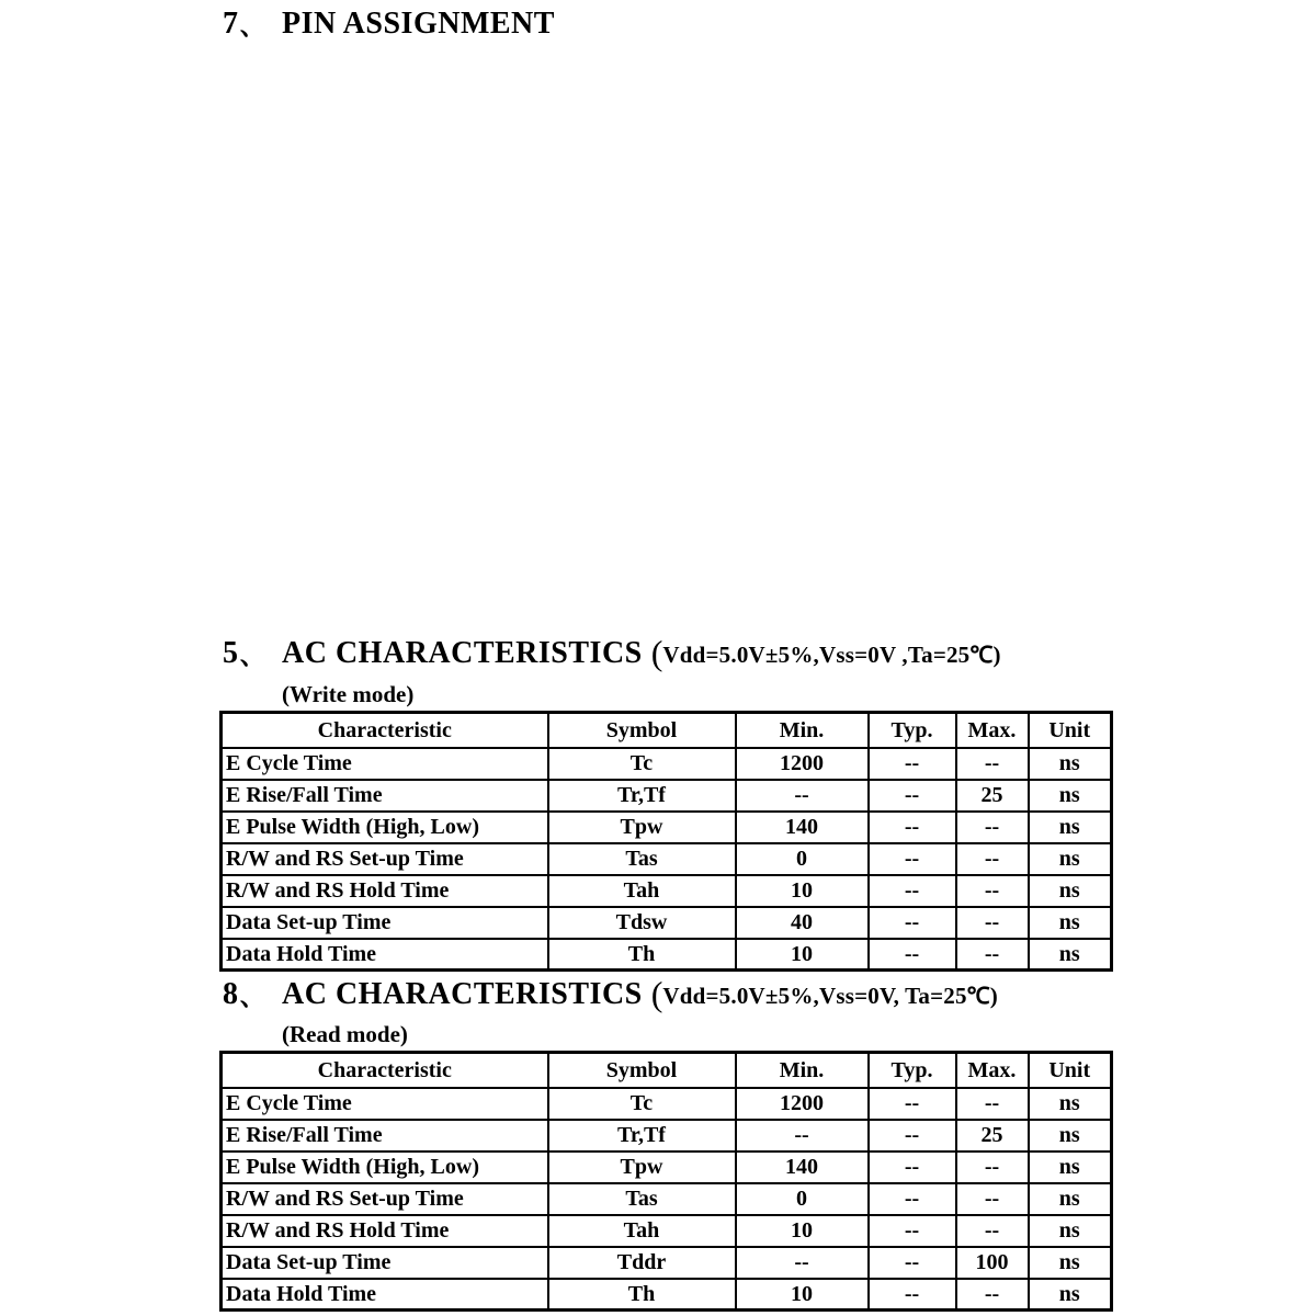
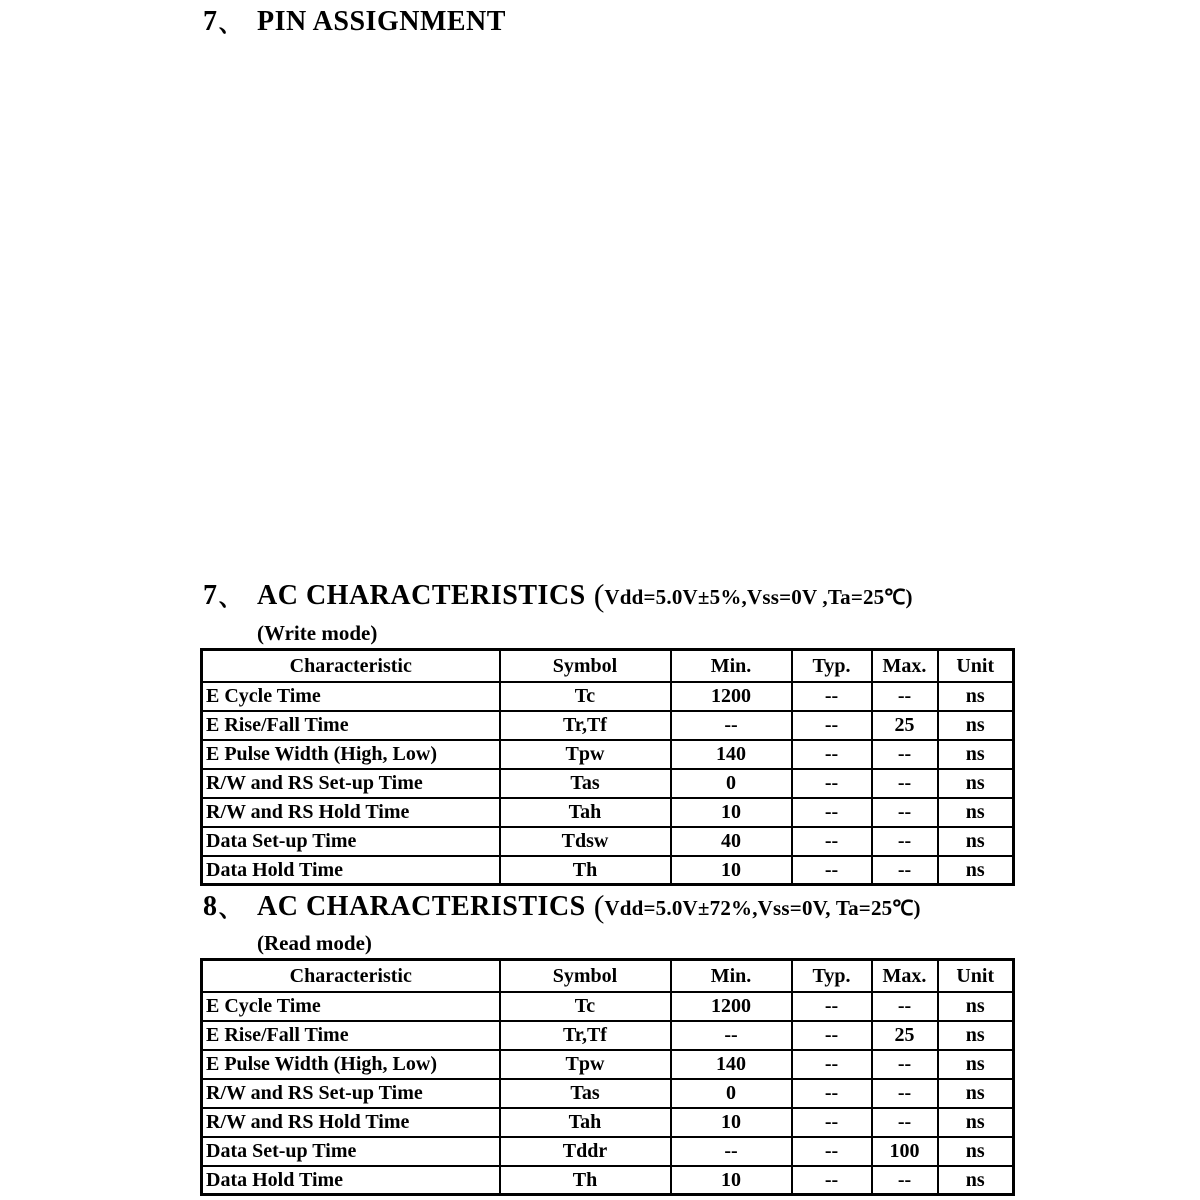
  7、 PIN ASSIGNMENT
- 5、 AC CHARACTERISTICS (Vdd=5.0V±5%,Vss=0V ,Ta=25℃)
+ 7、 AC CHARACTERISTICS (Vdd=5.0V±5%,Vss=0V ,Ta=25℃)
  (Write mode)
  Characteristic	Symbol	Min.	Typ.	Max.	Unit
  E Cycle Time	Tc	1200	--	--	ns
  E Rise/Fall Time	Tr,Tf	--	--	25	ns
  E Pulse Width (High, Low)	Tpw	140	--	--	ns
  R/W and RS Set-up Time	Tas	0	--	--	ns
  R/W and RS Hold Time	Tah	10	--	--	ns
  Data Set-up Time	Tdsw	40	--	--	ns
  Data Hold Time	Th	10	--	--	ns
- 8、 AC CHARACTERISTICS (Vdd=5.0V±5%,Vss=0V, Ta=25℃)
+ 8、 AC CHARACTERISTICS (Vdd=5.0V±72%,Vss=0V, Ta=25℃)
  (Read mode)
  Characteristic	Symbol	Min.	Typ.	Max.	Unit
  E Cycle Time	Tc	1200	--	--	ns
  E Rise/Fall Time	Tr,Tf	--	--	25	ns
  E Pulse Width (High, Low)	Tpw	140	--	--	ns
  R/W and RS Set-up Time	Tas	0	--	--	ns
  R/W and RS Hold Time	Tah	10	--	--	ns
  Data Set-up Time	Tddr	--	--	100	ns
  Data Hold Time	Th	10	--	--	ns
